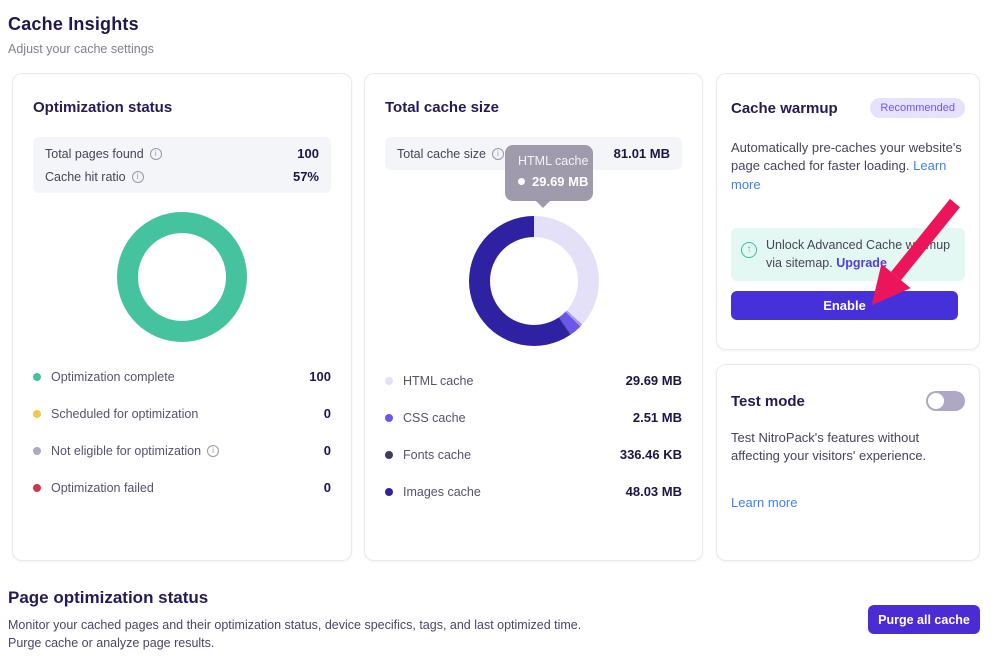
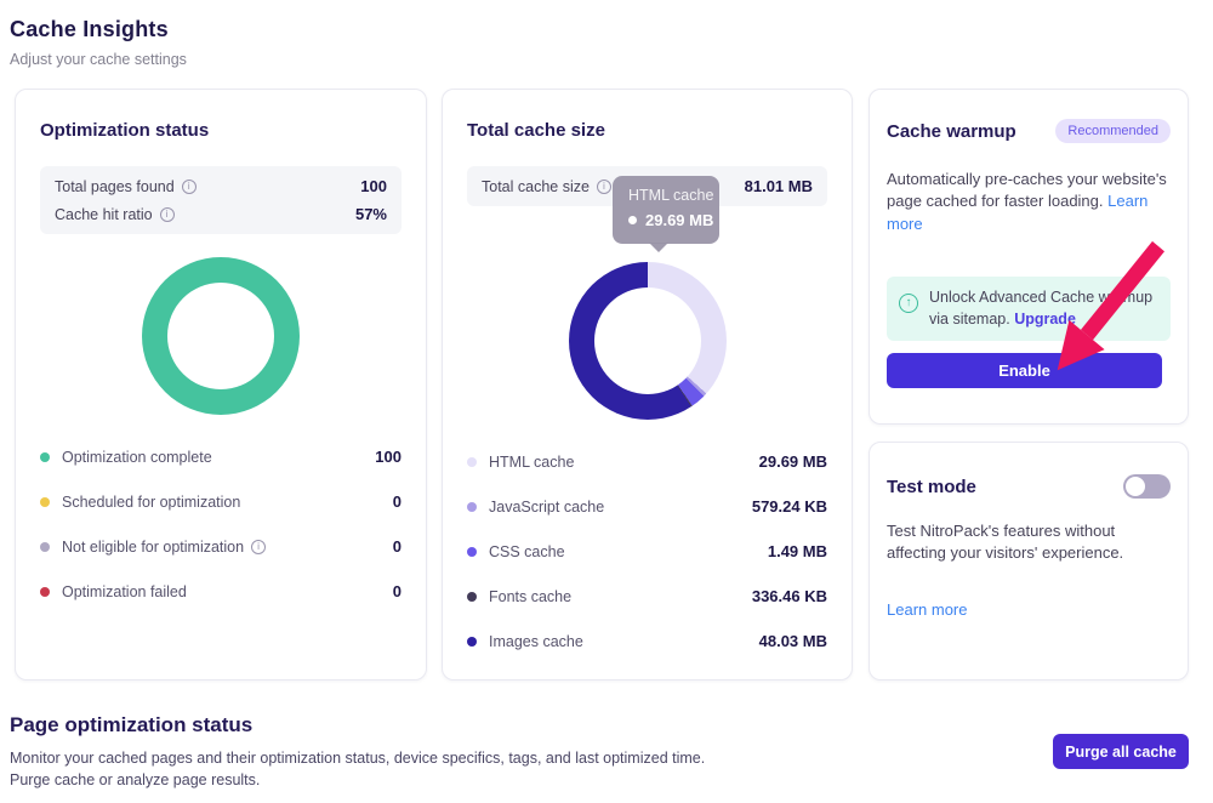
  Cache Insights
  Adjust your cache settings
  Optimization status
  Total pages found
  100
  Cache hit ratio
  57%
  Optimization complete
  100
  Scheduled for optimization
  0
  Not eligible for optimization
  0
  Optimization failed
  0
  Total cache size
  Total cache size
  81.01 MB
  HTML cache
  29.69 MB
  HTML cache
  29.69 MB
+ JavaScript cache
+ 579.24 KB
  CSS cache
- 2.51 MB
+ 1.49 MB
  Fonts cache
  336.46 KB
  Images cache
  48.03 MB
  Cache warmup
  Recommended
  Automatically pre-caches your website's page cached for faster loading. Learn more
  Unlock Advanced Cache wmup via sitemap. Upgrade
  Enable
  Test mode
  Test NitroPack's features without affecting your visitors' experience.
  Learn more
  Page optimization status
  Monitor your cached pages and their optimization status, device specifics, tags, and last optimized time.
  Purge cache or analyze page results.
  Purge all cache
